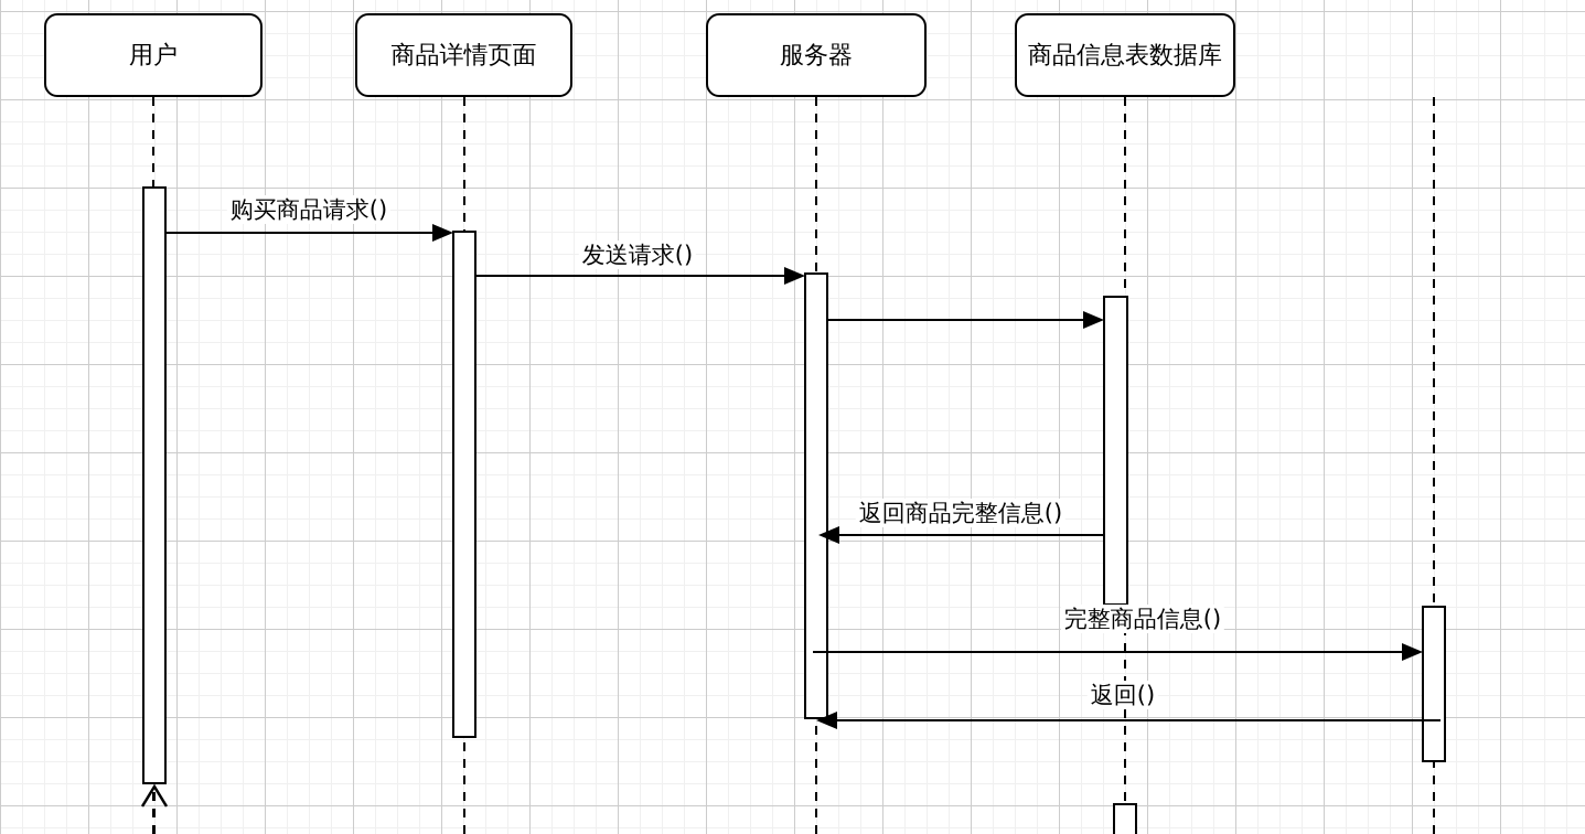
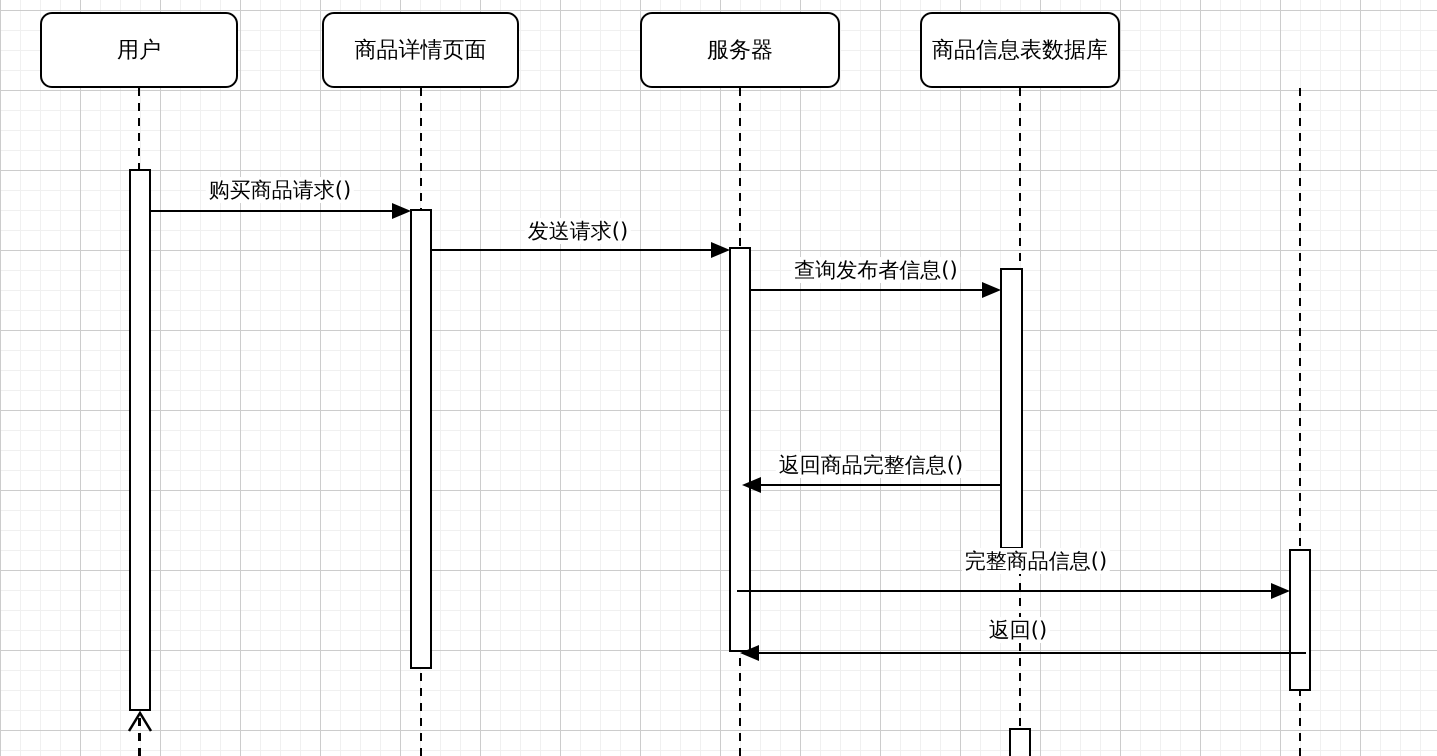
  用户
  商品详情页面
  服务器
  商品信息表数据库
  购买商品请求()
  发送请求()
+ 查询发布者信息()
  返回商品完整信息()
  完整商品信息()
  返回()
